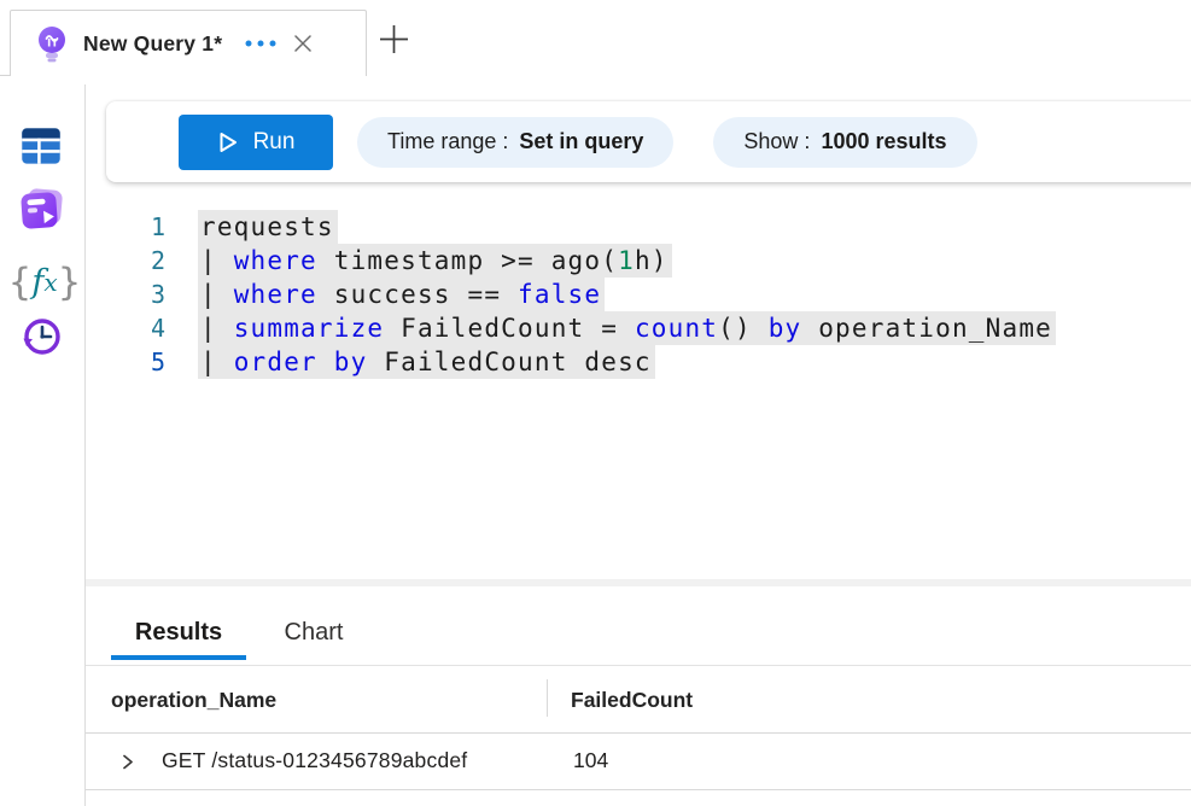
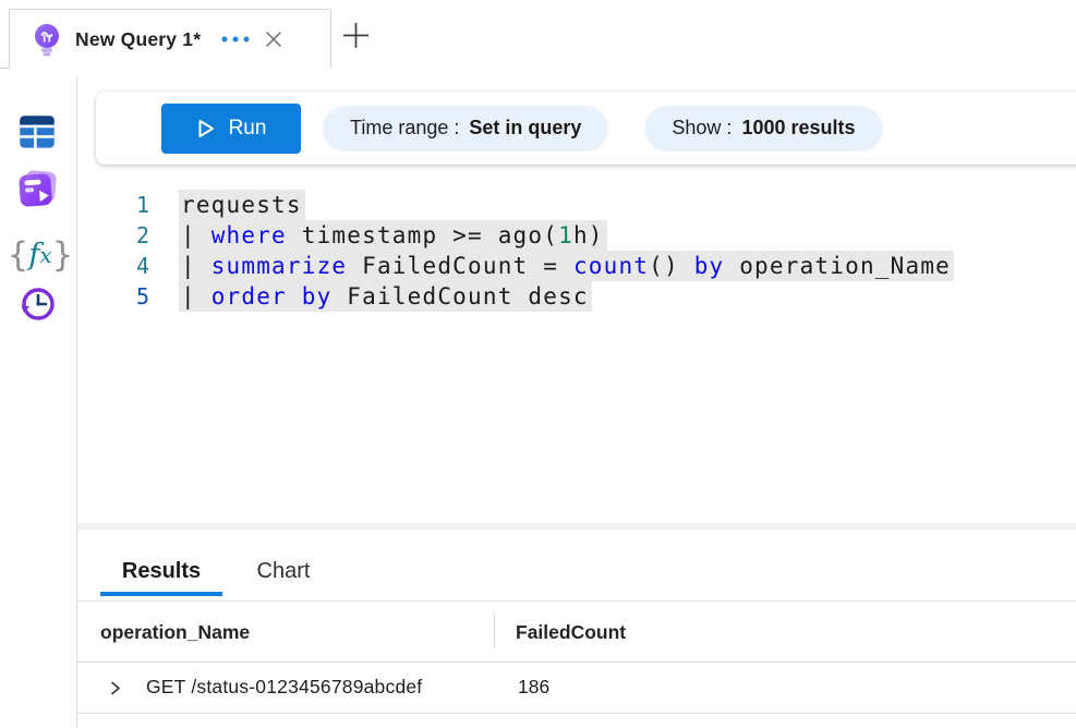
  New Query 1*
  {fx}
  Run
  Time range :
  Set in query
  Show :
  1000 results
  1
  requests
  2
  | where timestamp >= ago(1h)
- 3
- | where success == false
  4
  | summarize FailedCount = count() by operation_Name
  5
  | order by FailedCount desc
  Results
  Chart
  operation_Name
  FailedCount
  GET /status-0123456789abcdef
- 104
+ 186
